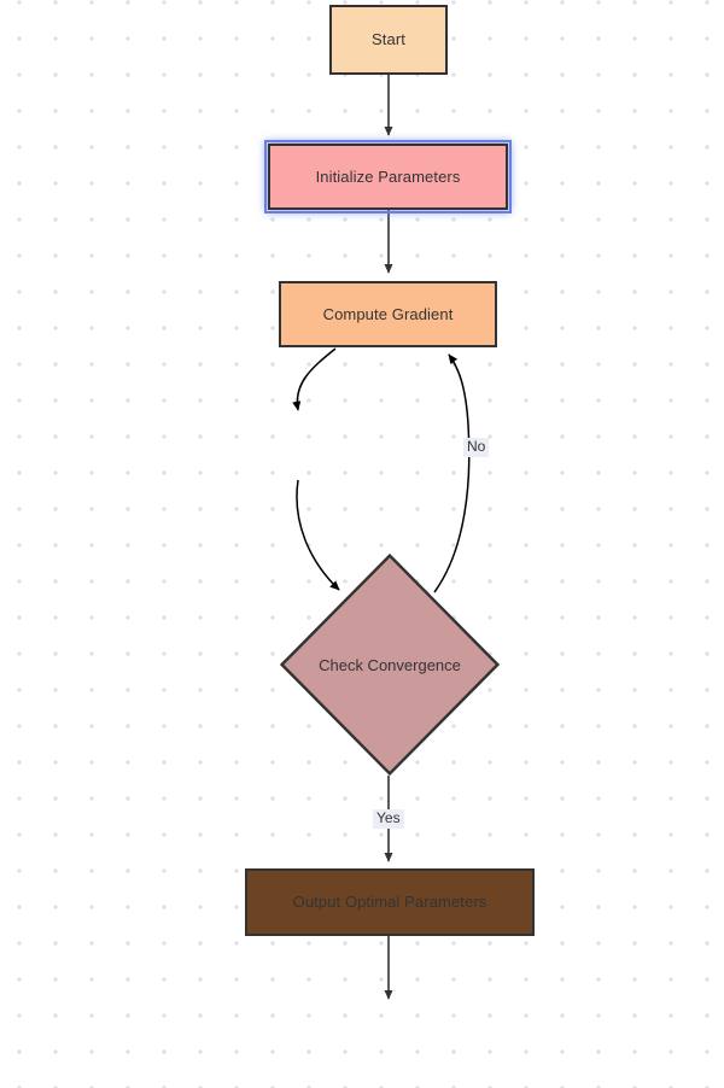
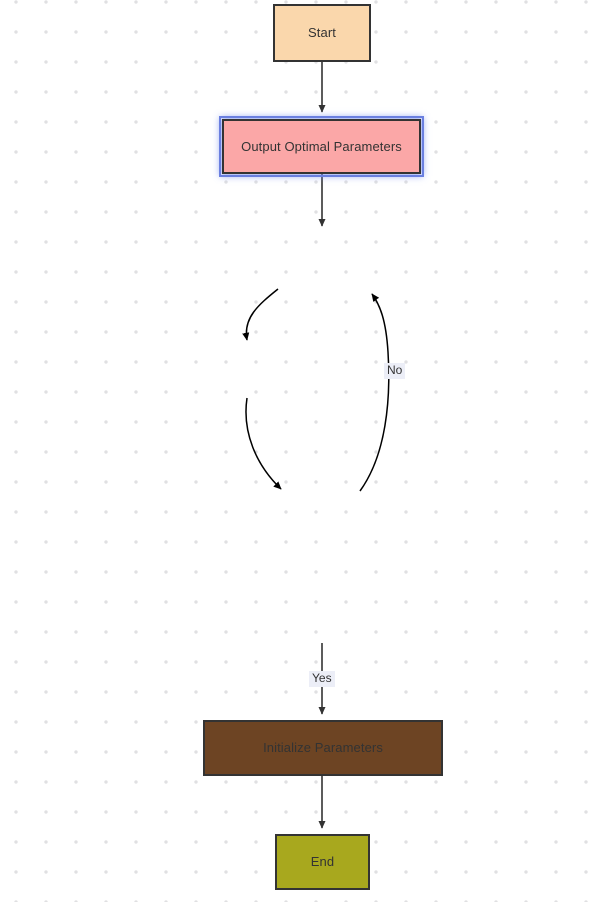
  Start
- Initialize Parameters
+ Output Optimal Parameters
- Compute Gradient
- Check Convergence
- Output Optimal Parameters
+ Initialize Parameters
+ End
  No
  Yes
